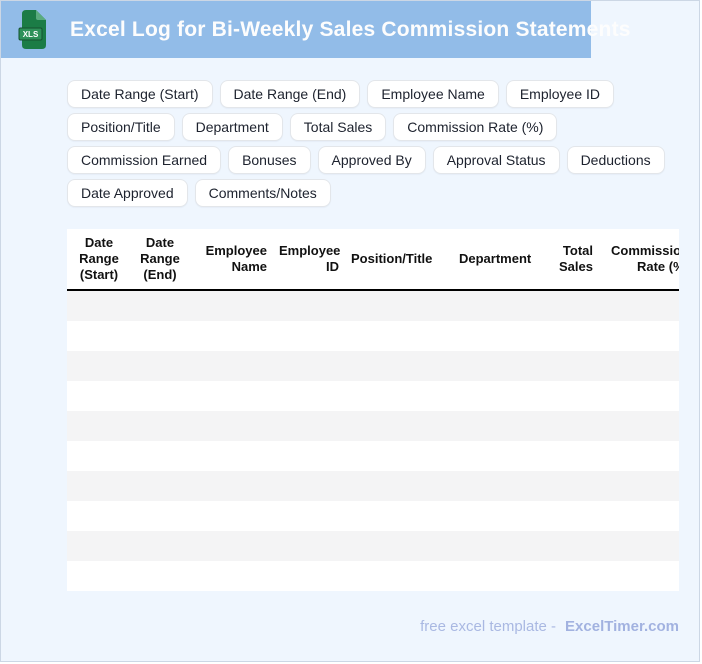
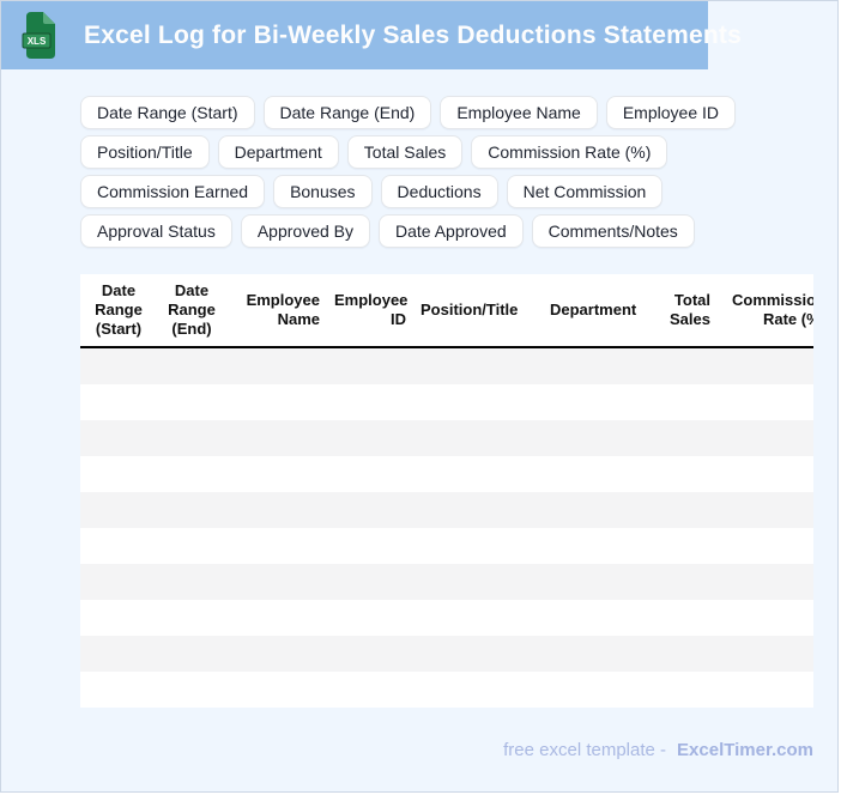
  XLS
- Excel Log for Bi-Weekly Sales Commission Statements
+ Excel Log for Bi-Weekly Sales Deductions Statements
  Date Range (Start)
  Date Range (End)
  Employee Name
  Employee ID
  Position/Title
  Department
  Total Sales
  Commission Rate (%)
  Commission Earned
  Bonuses
- Approved By
+ Deductions
+ Net Commission
  Approval Status
- Deductions
+ Approved By
  Date Approved
  Comments/Notes
  Date Range (Start)	Date Range (End)	Employee Name	Employee ID	Position/Title	Department	Total Sales	Commissio Rate (%
  free excel template - ExcelTimer.com
